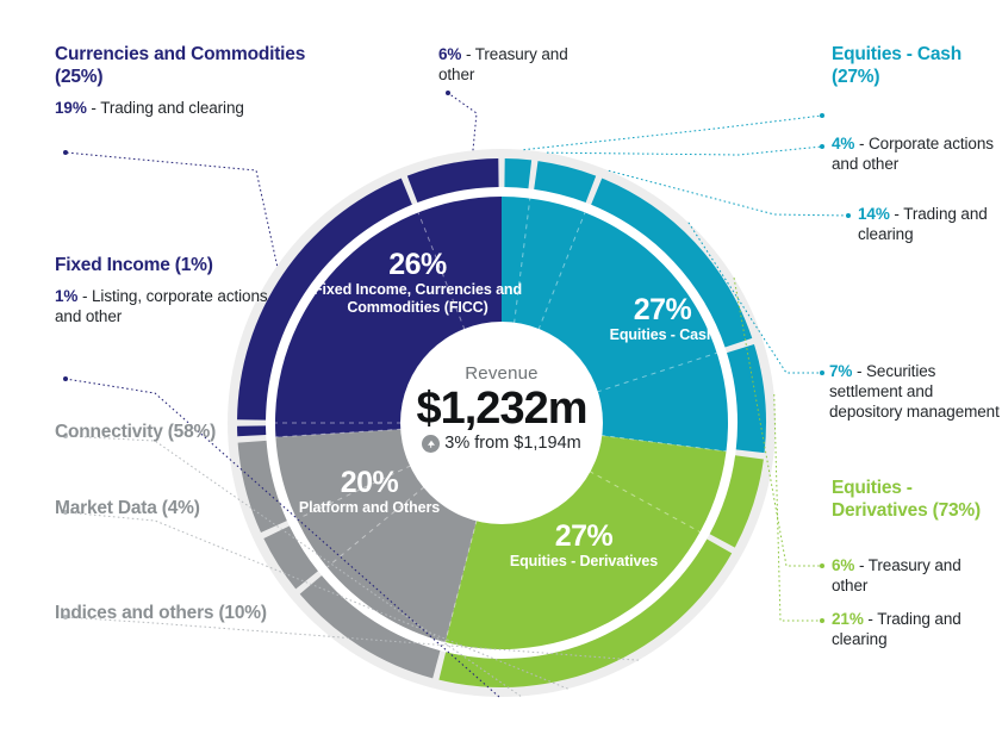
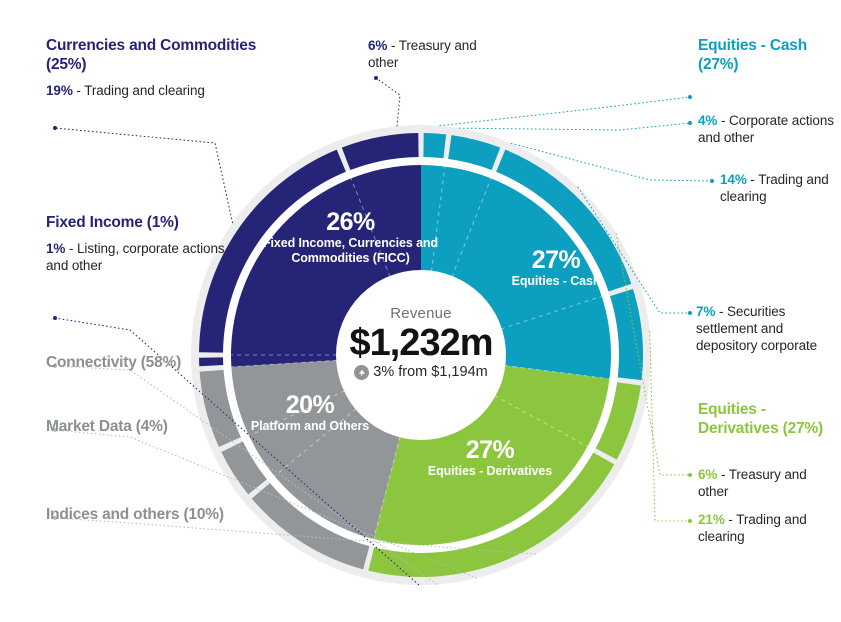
  Revenue
  $1,232m
  3% from $1,194m
  27%
  Equities - Cash
  27%
  Equities - Derivatives
  20%
  Platform and Others
  26%
  Fixed Income, Currencies and Commodities (FICC)
  Currencies and Commodities (25%)
  19% - Trading and clearing
  Fixed Income (1%)
  1% - Listing, corporate actions and other
  Connectivity (58%)
  Market Data (4%)
  Indices and others (10%)
  6% - Treasury and other
  Equities - Cash (27%)
  4% - Corporate actions and other
  14% - Trading and clearing
- 7% - Securities settlement and depository management
+ 7% - Securities settlement and depository corporate
- Equities - Derivatives (73%)
+ Equities - Derivatives (27%)
  6% - Treasury and other
  21% - Trading and clearing
